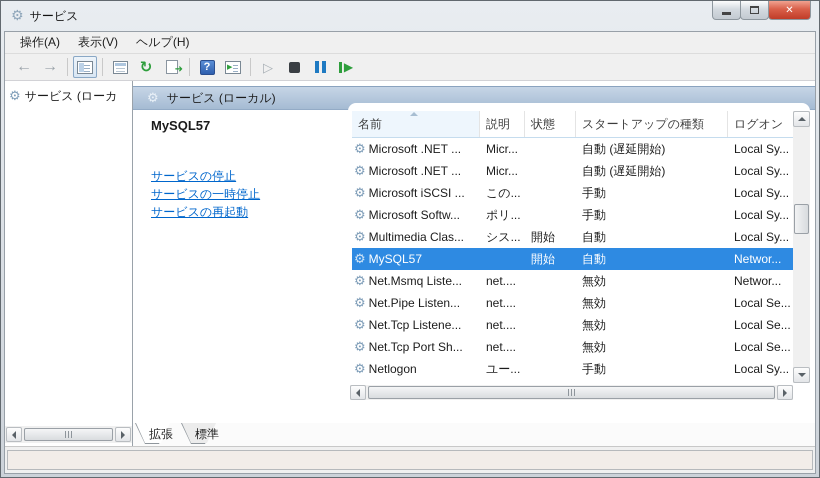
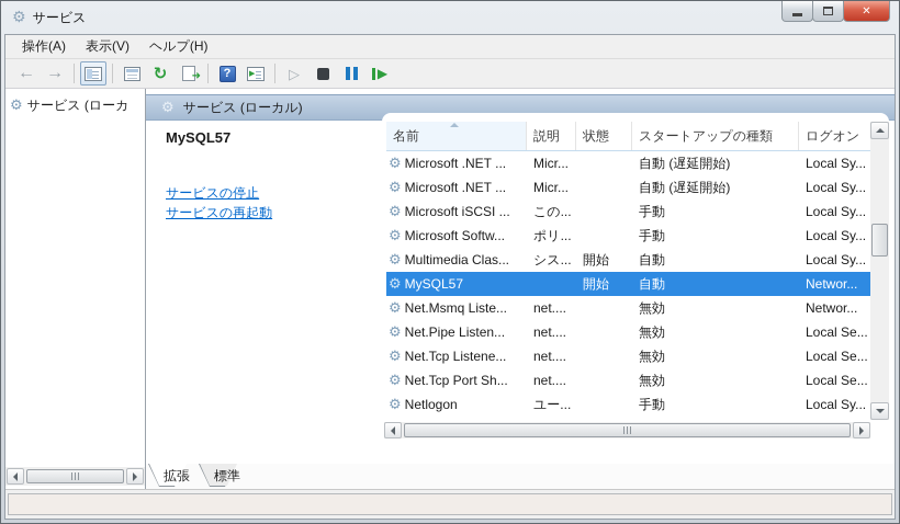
  ⚙
  サービス
  ✕
  操作(A)
  表示(V)
  ヘルプ(H)
  ←
  →
  ↻
  ?
  ▷
  ▶
  ⚙
  サービス (ローカ
  ⚙
  サービス (ローカル)
  MySQL57
  サービスの停止
- サービスの一時停止
  サービスの再起動
  名前
  説明
  状態
  スタートアップの種類
  ログオン
  ⚙
  Microsoft .NET ...
  Micr...
  自動 (遅延開始)
  Local Sy...
  ⚙
  Microsoft .NET ...
  Micr...
  自動 (遅延開始)
  Local Sy...
  ⚙
  Microsoft iSCSI ...
  この...
  手動
  Local Sy...
  ⚙
  Microsoft Softw...
  ポリ...
  手動
  Local Sy...
  ⚙
  Multimedia Clas...
  シス...
  開始
  自動
  Local Sy...
  ⚙
  MySQL57
  開始
  自動
  Networ...
  ⚙
  Net.Msmq Liste...
  net....
  無効
  Networ...
  ⚙
  Net.Pipe Listen...
  net....
  無効
  Local Se...
  ⚙
  Net.Tcp Listene...
  net....
  無効
  Local Se...
  ⚙
  Net.Tcp Port Sh...
  net....
  無効
  Local Se...
  ⚙
  Netlogon
  ユー...
  手動
  Local Sy...
  拡張
  標準
